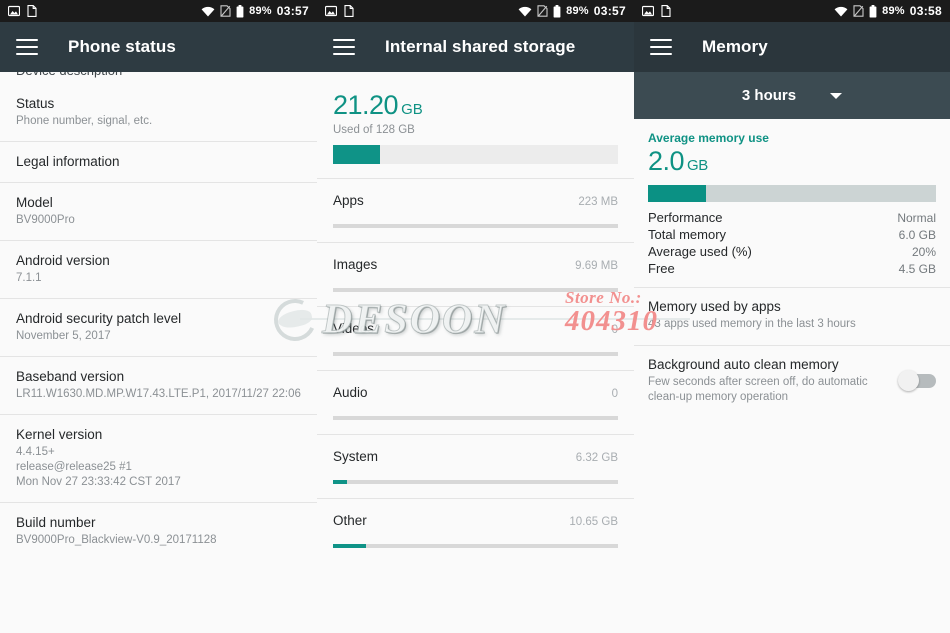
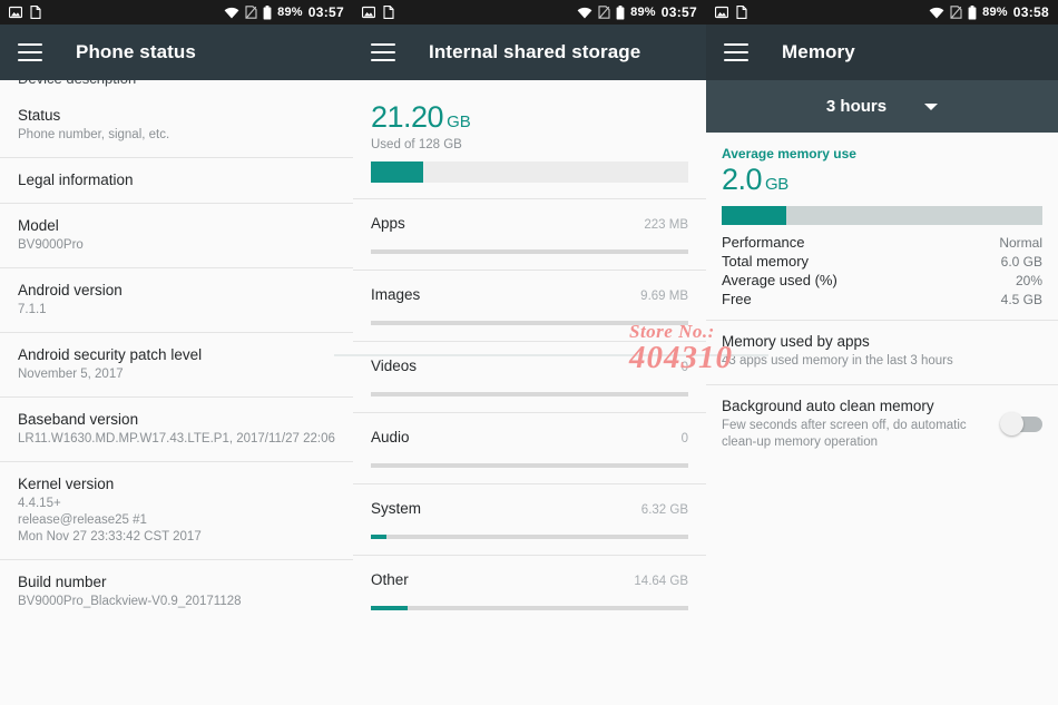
  89%
  03:57
  Phone status
  Status
  Phone number, signal, etc.
  Legal information
  Model
  BV9000Pro
  Android version
  7.1.1
  Android security patch level
  November 5, 2017
  Baseband version
  LR11.W1630.MD.MP.W17.43.LTE.P1, 2017/11/27 22:06
  Kernel version
  4.4.15+
  release@release25 #1
  Mon Nov 27 23:33:42 CST 2017
  Build number
  BV9000Pro_Blackview-V0.9_20171128
  89%
  03:57
  Internal shared storage
  21.20 GB
  Used of 128 GB
  Apps
  223 MB
  Images
  9.69 MB
  Videos
  0
  Audio
  0
  System
  6.32 GB
  Other
- 10.65 GB
+ 14.64 GB
  89%
  03:58
  Memory
  3 hours
  Average memory use
  2.0 GB
  Performance
  Normal
  Total memory
  6.0 GB
  Average used (%)
  20%
  Free
  4.5 GB
  Memory used by apps
  43 apps used memory in the last 3 hours
  Background auto clean memory
  Few seconds after screen off, do automatic clean-up memory operation
- DESOON
  Store No.:
  404310
